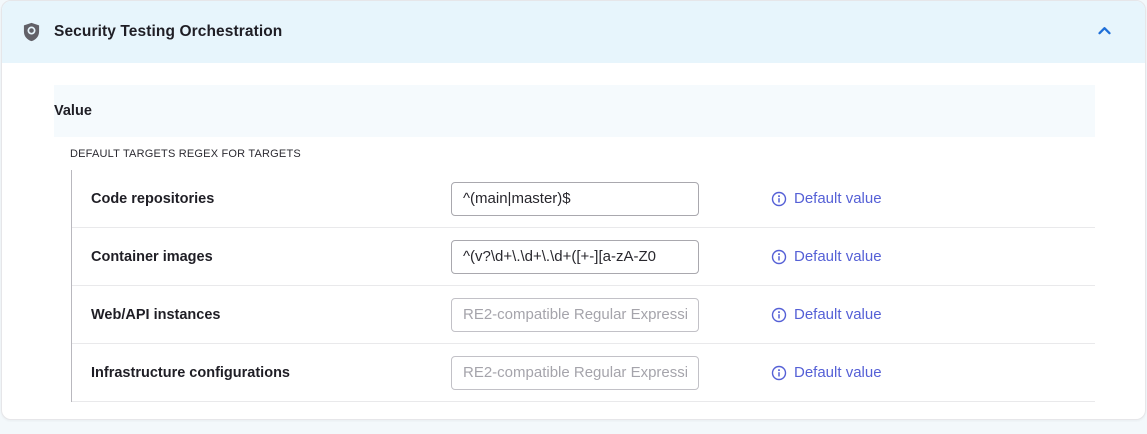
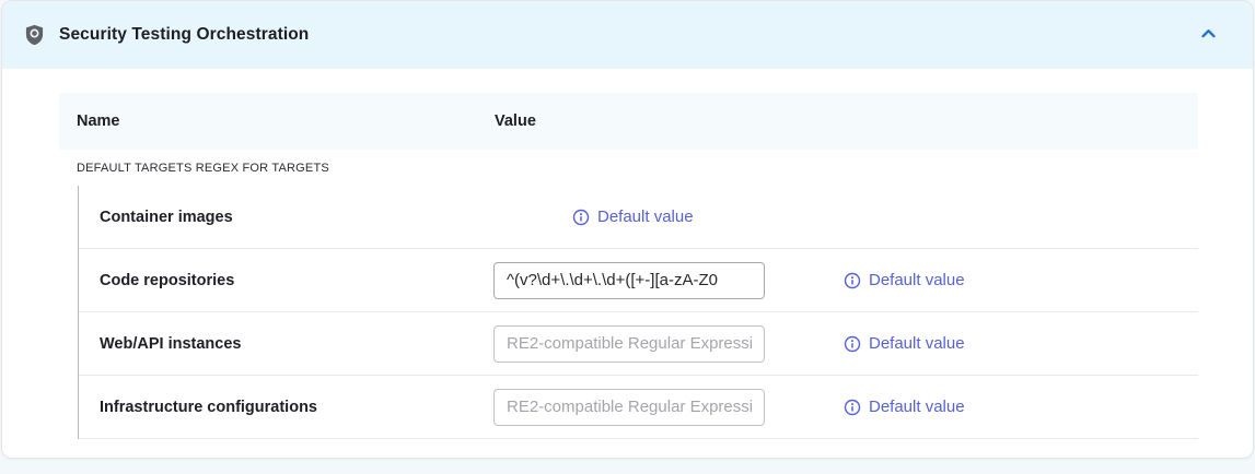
  Security Testing Orchestration
+ Name
  Value
  DEFAULT TARGETS REGEX FOR TARGETS
- Code repositories
+ Container images
- ^(main|master)$
  Default value
- Container images
+ Code repositories
  ^(v?\d+\.\d+\.\d+([+-][a-zA-Z0
  Default value
  Web/API instances
  RE2-compatible Regular Expressi
  Default value
  Infrastructure configurations
  RE2-compatible Regular Expressi
  Default value
